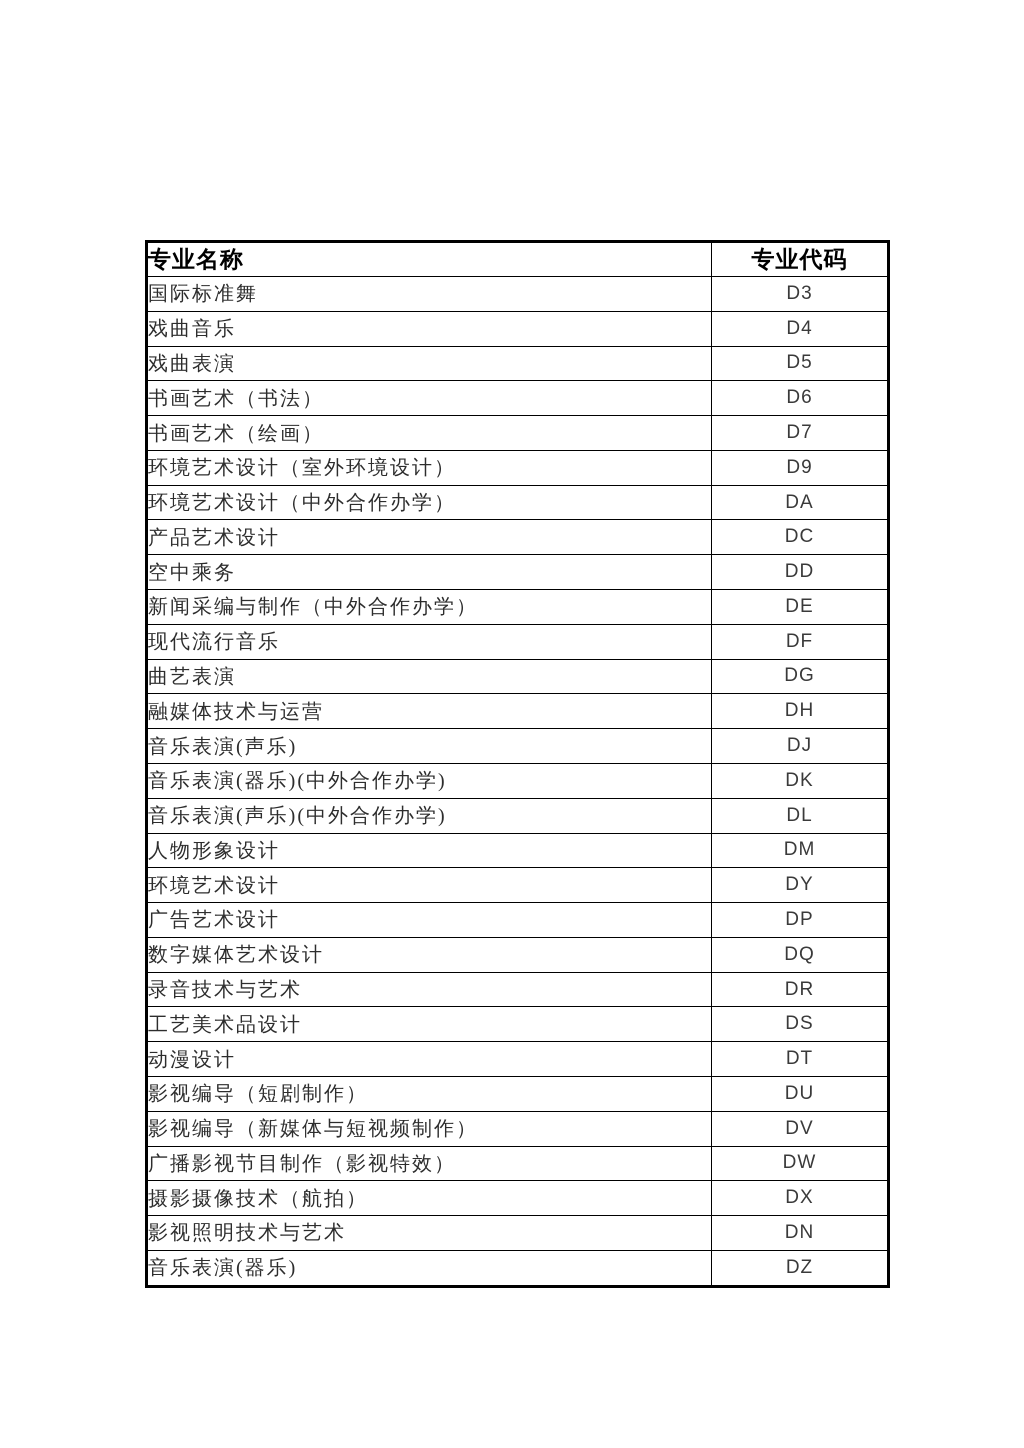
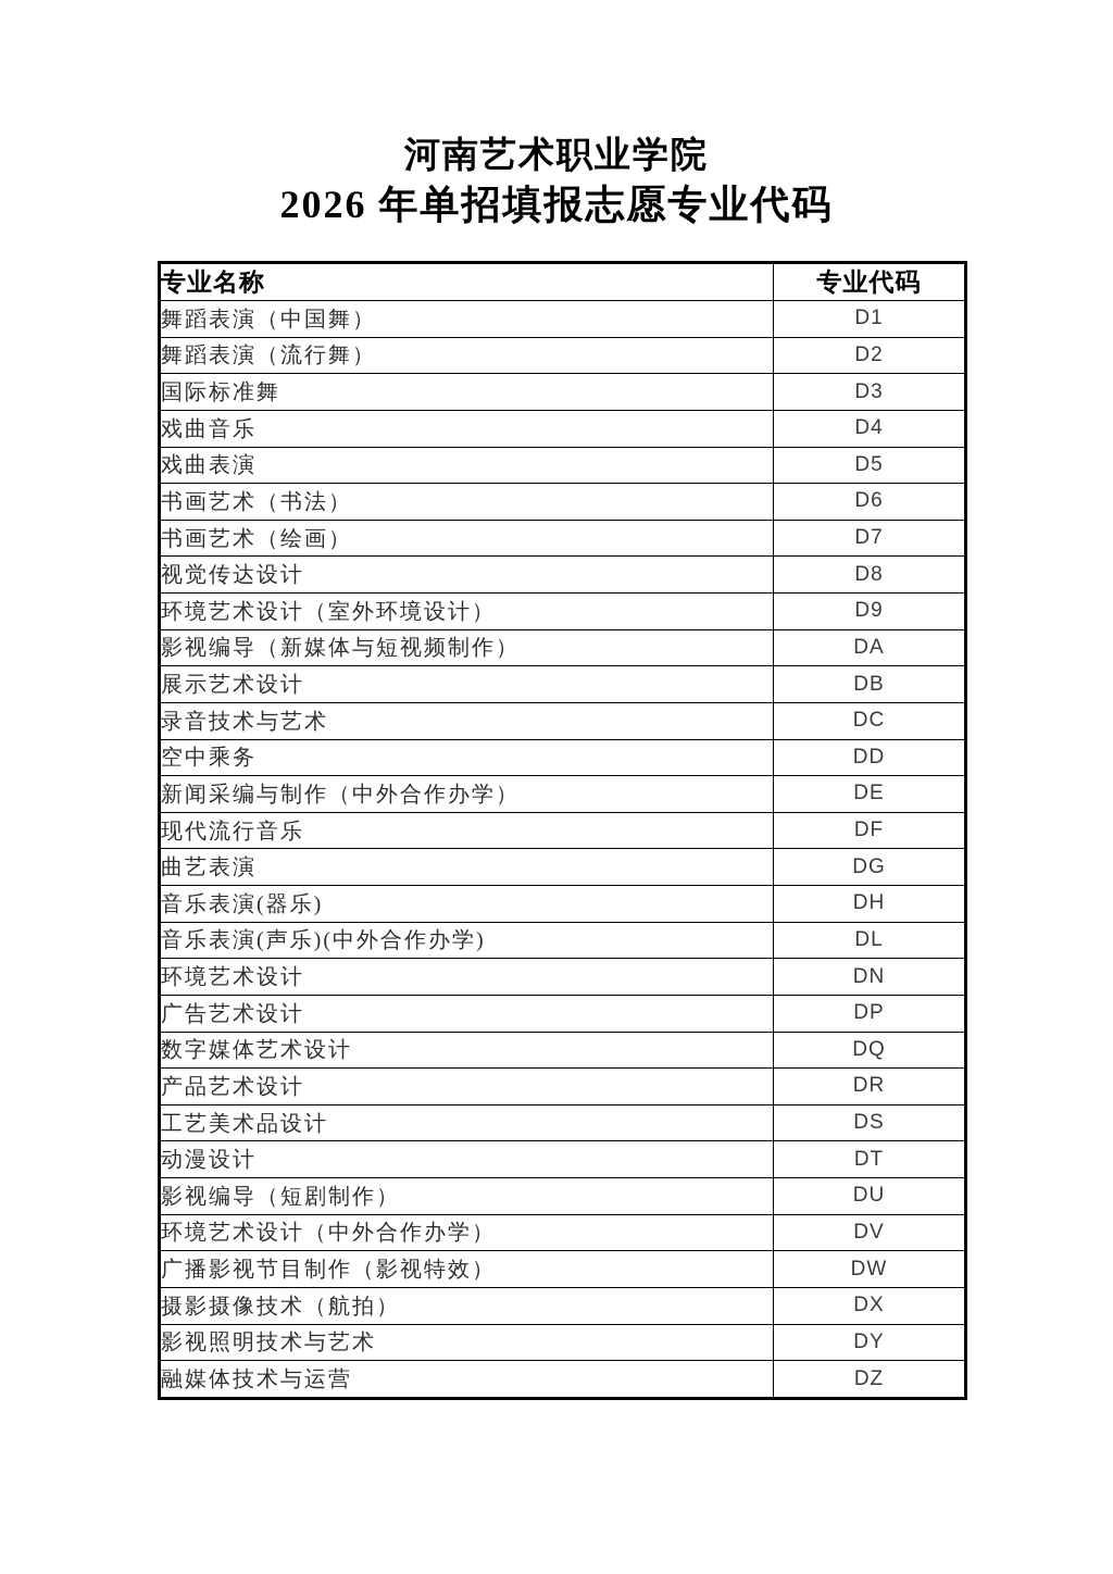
+ 河南艺术职业学院
+ 2026 年单招填报志愿专业代码
  专业名称	专业代码
+ 舞蹈表演（中国舞）	D1
+ 舞蹈表演（流行舞）	D2
  国际标准舞	D3
  戏曲音乐	D4
  戏曲表演	D5
  书画艺术（书法）	D6
  书画艺术（绘画）	D7
+ 视觉传达设计	D8
  环境艺术设计（室外环境设计）	D9
- 环境艺术设计（中外合作办学）	DA
+ 影视编导（新媒体与短视频制作）	DA
+ 展示艺术设计	DB
- 产品艺术设计	DC
+ 录音技术与艺术	DC
  空中乘务	DD
  新闻采编与制作（中外合作办学）	DE
  现代流行音乐	DF
  曲艺表演	DG
- 融媒体技术与运营	DH
+ 音乐表演(器乐)	DH
- 音乐表演(声乐)	DJ
- 音乐表演(器乐)(中外合作办学)	DK
  音乐表演(声乐)(中外合作办学)	DL
- 人物形象设计	DM
- 环境艺术设计	DY
+ 环境艺术设计	DN
  广告艺术设计	DP
  数字媒体艺术设计	DQ
- 录音技术与艺术	DR
+ 产品艺术设计	DR
  工艺美术品设计	DS
  动漫设计	DT
  影视编导（短剧制作）	DU
- 影视编导（新媒体与短视频制作）	DV
+ 环境艺术设计（中外合作办学）	DV
  广播影视节目制作（影视特效）	DW
  摄影摄像技术（航拍）	DX
- 影视照明技术与艺术	DN
+ 影视照明技术与艺术	DY
- 音乐表演(器乐)	DZ
+ 融媒体技术与运营	DZ
